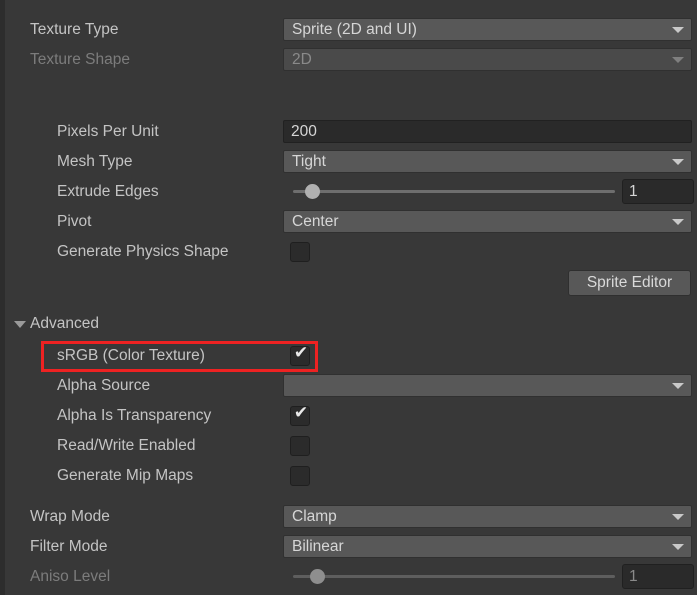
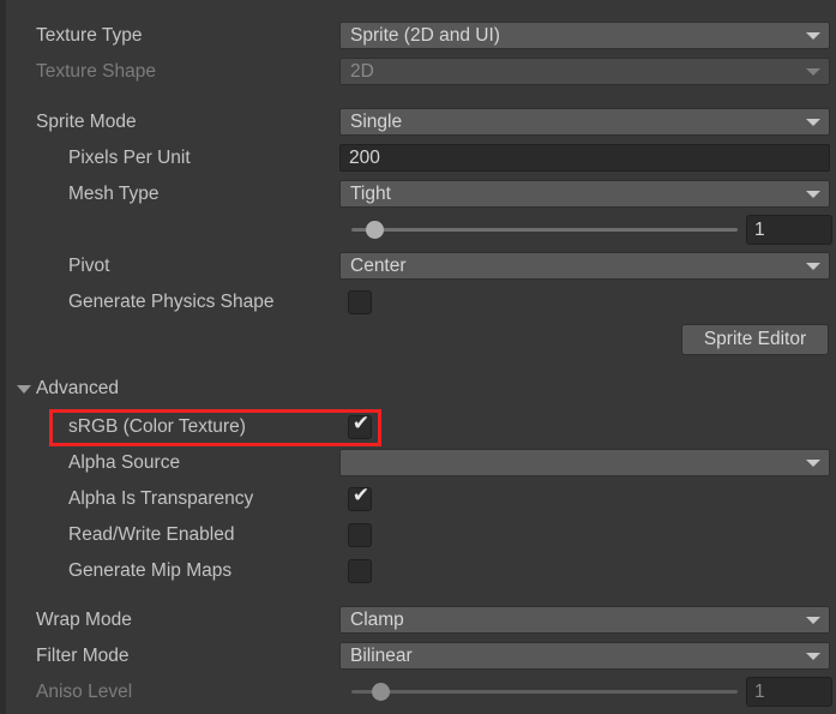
  Texture Type
  Sprite (2D and UI)
  Texture Shape
  2D
+ Sprite Mode
+ Single
  Pixels Per Unit
  200
  Mesh Type
  Tight
- Extrude Edges
  1
  Pivot
  Center
  Generate Physics Shape
  Sprite Editor
  Advanced
  sRGB (Color Texture)
  ✔
  Alpha Source
  Alpha Is Transparency
  ✔
  Read/Write Enabled
  Generate Mip Maps
  Wrap Mode
  Clamp
  Filter Mode
  Bilinear
  Aniso Level
  1
